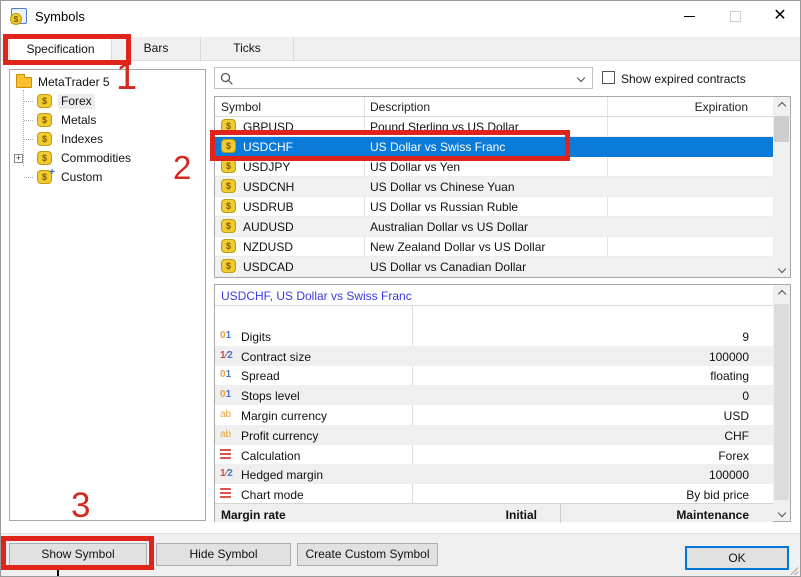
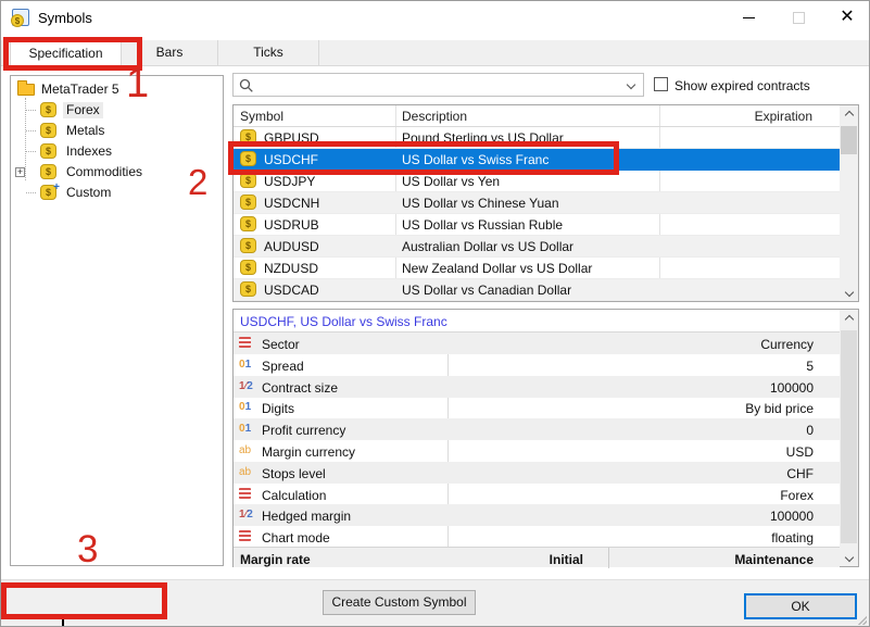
  $
  Symbols
  ✕
  Specification
  Bars
  Ticks
  MetaTrader 5
  $
  Forex
  $
  Metals
  $
  Indexes
  $
  Commodities
  $
  +
  Custom
  Show expired contracts
  Symbol
  Description
  Expiration
  $
  GBPUSD
  Pound Sterling vs US Dollar
  $
  USDCHF
  US Dollar vs Swiss Franc
  $
  USDJPY
  US Dollar vs Yen
  $
  USDCNH
  US Dollar vs Chinese Yuan
  $
  USDRUB
  US Dollar vs Russian Ruble
  $
  AUDUSD
  Australian Dollar vs US Dollar
  $
  NZDUSD
  New Zealand Dollar vs US Dollar
  $
  USDCAD
  US Dollar vs Canadian Dollar
  USDCHF, US Dollar vs Swiss Franc
+ Sector
+ Currency
- Digits
+ Spread
- 9
+ 5
  Contract size
  100000
- Spread
+ Digits
- floating
+ By bid price
- Stops level
+ Profit currency
  0
  Margin currency
  USD
- Profit currency
+ Stops level
  CHF
  Calculation
  Forex
  Hedged margin
  100000
  Chart mode
- By bid price
+ floating
  Margin rate
  Initial
  Maintenance
- Show Symbol
- Hide Symbol
  Create Custom Symbol
  OK
  1
  2
  3
